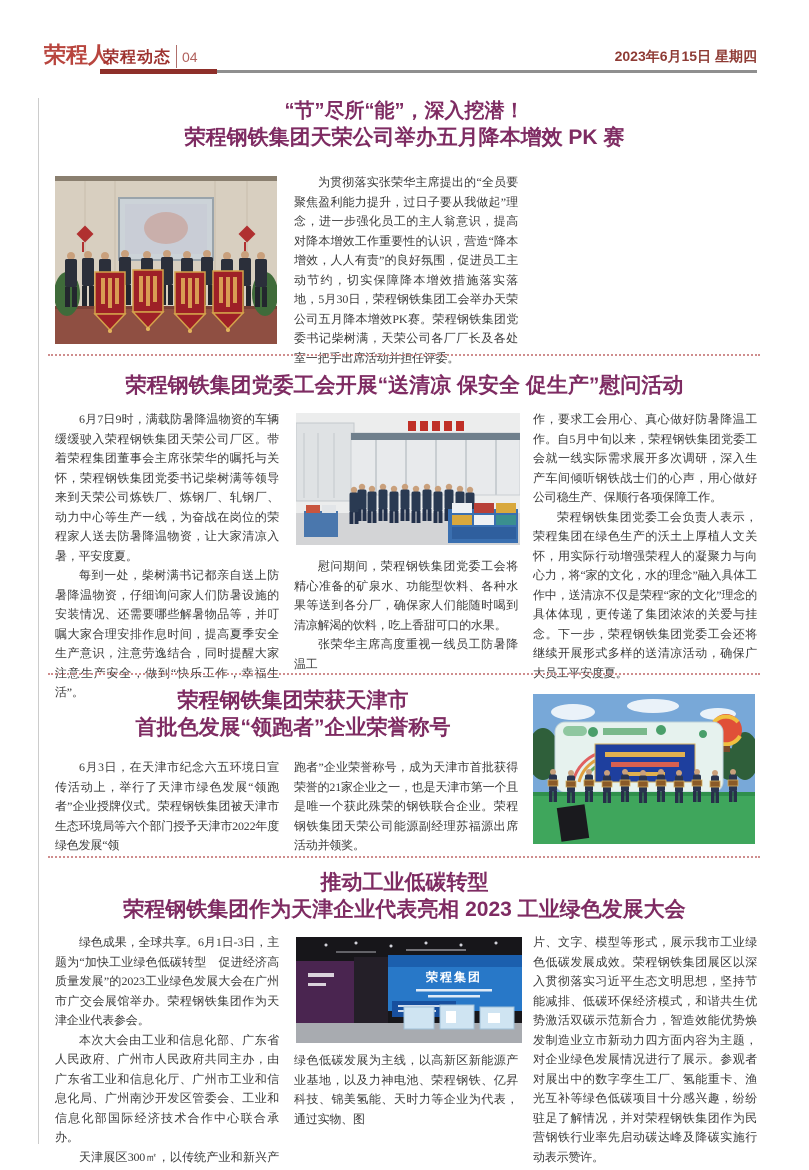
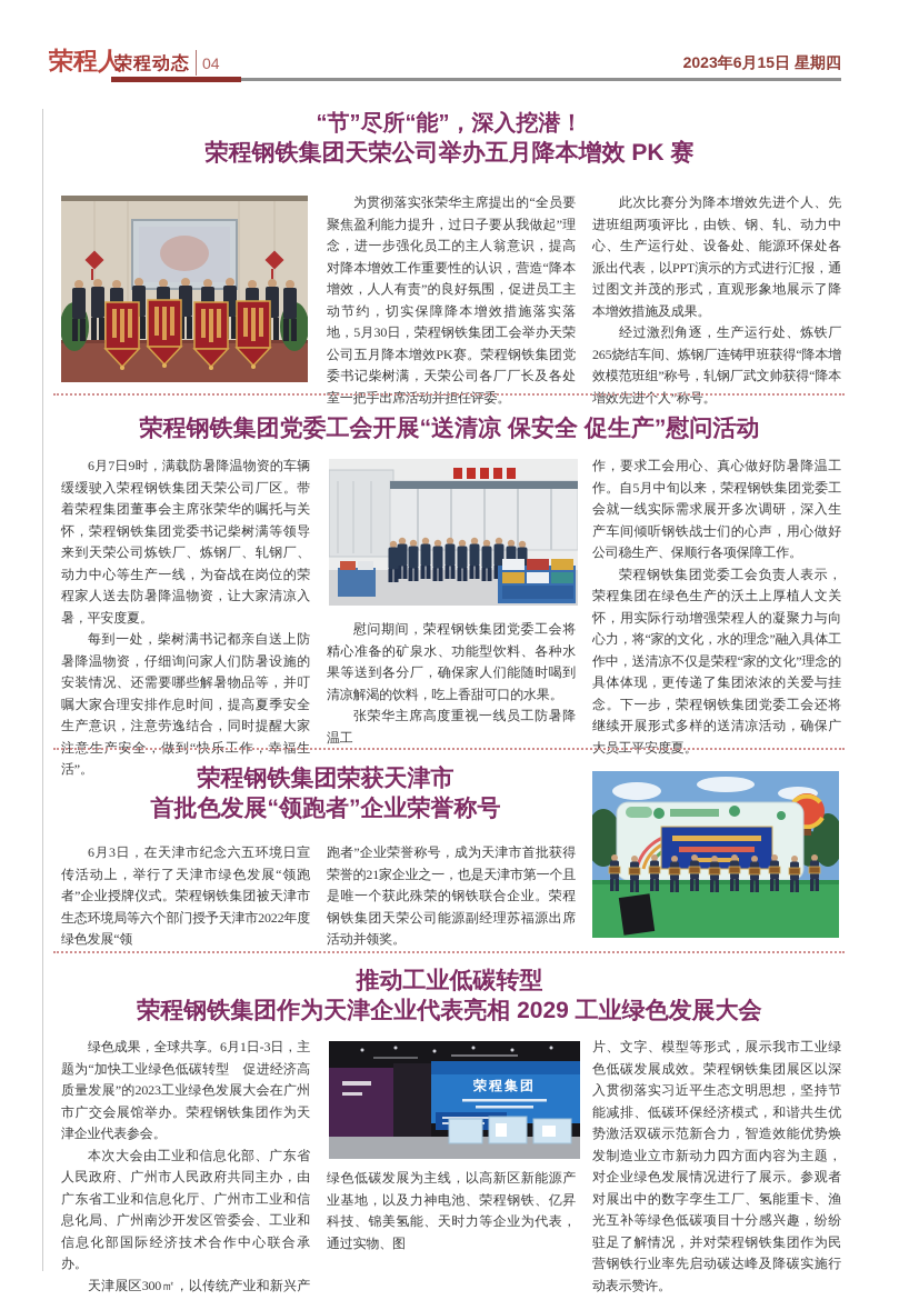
  荣程人
  荣程动态
  04
  2023年6月15日 星期四
  “节”尽所“能”，深入挖潜！
  荣程钢铁集团天荣公司举办五月降本增效 PK 赛
  为贯彻落实张荣华主席提出的“全员要聚焦盈利能力提升，过日子要从我做起”理念，进一步强化员工的主人翁意识，提高对降本增效工作重要性的认识，营造“降本增效，人人有责”的良好氛围，促进员工主动节约，切实保障降本增效措施落实落地，5月30日，荣程钢铁集团工会举办天荣公司五月降本增效PK赛。荣程钢铁集团党委书记柴树满，天荣公司各厂厂长及各处室一把手出席活动并担任评委。
+ 此次比赛分为降本增效先进个人、先进班组两项评比，由铁、钢、轧、动力中心、生产运行处、设备处、能源环保处各派出代表，以PPT演示的方式进行汇报，通过图文并茂的形式，直观形象地展示了降本增效措施及成果。
+ 经过激烈角逐，生产运行处、炼铁厂265烧结车间、炼钢厂连铸甲班获得“降本增效模范班组”称号，轧钢厂武文帅获得“降本增效先进个人”称号。
  荣程钢铁集团党委工会开展“送清凉 保安全 促生产”慰问活动
  6月7日9时，满载防暑降温物资的车辆缓缓驶入荣程钢铁集团天荣公司厂区。带着荣程集团董事会主席张荣华的嘱托与关怀，荣程钢铁集团党委书记柴树满等领导来到天荣公司炼铁厂、炼钢厂、轧钢厂、动力中心等生产一线，为奋战在岗位的荣程家人送去防暑降温物资，让大家清凉入暑，平安度夏。
  每到一处，柴树满书记都亲自送上防暑降温物资，仔细询问家人们防暑设施的安装情况、还需要哪些解暑物品等，并叮嘱大家合理安排作息时间，提高夏季安全生产意识，注意劳逸结合，同时提醒大家注意生产安全，做到“快乐工作，幸福生活”。
  慰问期间，荣程钢铁集团党委工会将精心准备的矿泉水、功能型饮料、各种水果等送到各分厂，确保家人们能随时喝到清凉解渴的饮料，吃上香甜可口的水果。
  张荣华主席高度重视一线员工防暑降温工
  作，要求工会用心、真心做好防暑降温工作。自5月中旬以来，荣程钢铁集团党委工会就一线实际需求展开多次调研，深入生产车间倾听钢铁战士们的心声，用心做好公司稳生产、保顺行各项保障工作。
  荣程钢铁集团党委工会负责人表示，荣程集团在绿色生产的沃土上厚植人文关怀，用实际行动增强荣程人的凝聚力与向心力，将“家的文化，水的理念”融入具体工作中，送清凉不仅是荣程“家的文化”理念的具体体现，更传递了集团浓浓的关爱与挂念。下一步，荣程钢铁集团党委工会还将继续开展形式多样的送清凉活动，确保广大员工平安度夏。
  荣程钢铁集团荣获天津市
  首批色发展“领跑者”企业荣誉称号
  6月3日，在天津市纪念六五环境日宣传活动上，举行了天津市绿色发展“领跑者”企业授牌仪式。荣程钢铁集团被天津市生态环境局等六个部门授予天津市2022年度绿色发展“领
  跑者”企业荣誉称号，成为天津市首批获得荣誉的21家企业之一，也是天津市第一个且是唯一个获此殊荣的钢铁联合企业。荣程钢铁集团天荣公司能源副经理苏福源出席活动并领奖。
  推动工业低碳转型
- 荣程钢铁集团作为天津企业代表亮相 2023 工业绿色发展大会
+ 荣程钢铁集团作为天津企业代表亮相 2029 工业绿色发展大会
  绿色成果，全球共享。6月1日-3日，主题为“加快工业绿色低碳转型 促进经济高质量发展”的2023工业绿色发展大会在广州市广交会展馆举办。荣程钢铁集团作为天津企业代表参会。
  本次大会由工业和信息化部、广东省人民政府、广州市人民政府共同主办，由广东省工业和信息化厅、广州市工业和信息化局、广州南沙开发区管委会、工业和信息化部国际经济技术合作中心联合承办。
  天津展区300㎡，以传统产业和新兴产
  荣程集团
  绿色低碳发展为主线，以高新区新能源产业基地，以及力神电池、荣程钢铁、亿昇科技、锦美氢能、天时力等企业为代表，通过实物、图
  片、文字、模型等形式，展示我市工业绿色低碳发展成效。荣程钢铁集团展区以深入贯彻落实习近平生态文明思想，坚持节能减排、低碳环保经济模式，和谐共生优势激活双碳示范新合力，智造效能优势焕发制造业立市新动力四方面内容为主题，对企业绿色发展情况进行了展示。参观者对展出中的数字孪生工厂、氢能重卡、渔光互补等绿色低碳项目十分感兴趣，纷纷驻足了解情况，并对荣程钢铁集团作为民营钢铁行业率先启动碳达峰及降碳实施行动表示赞许。
